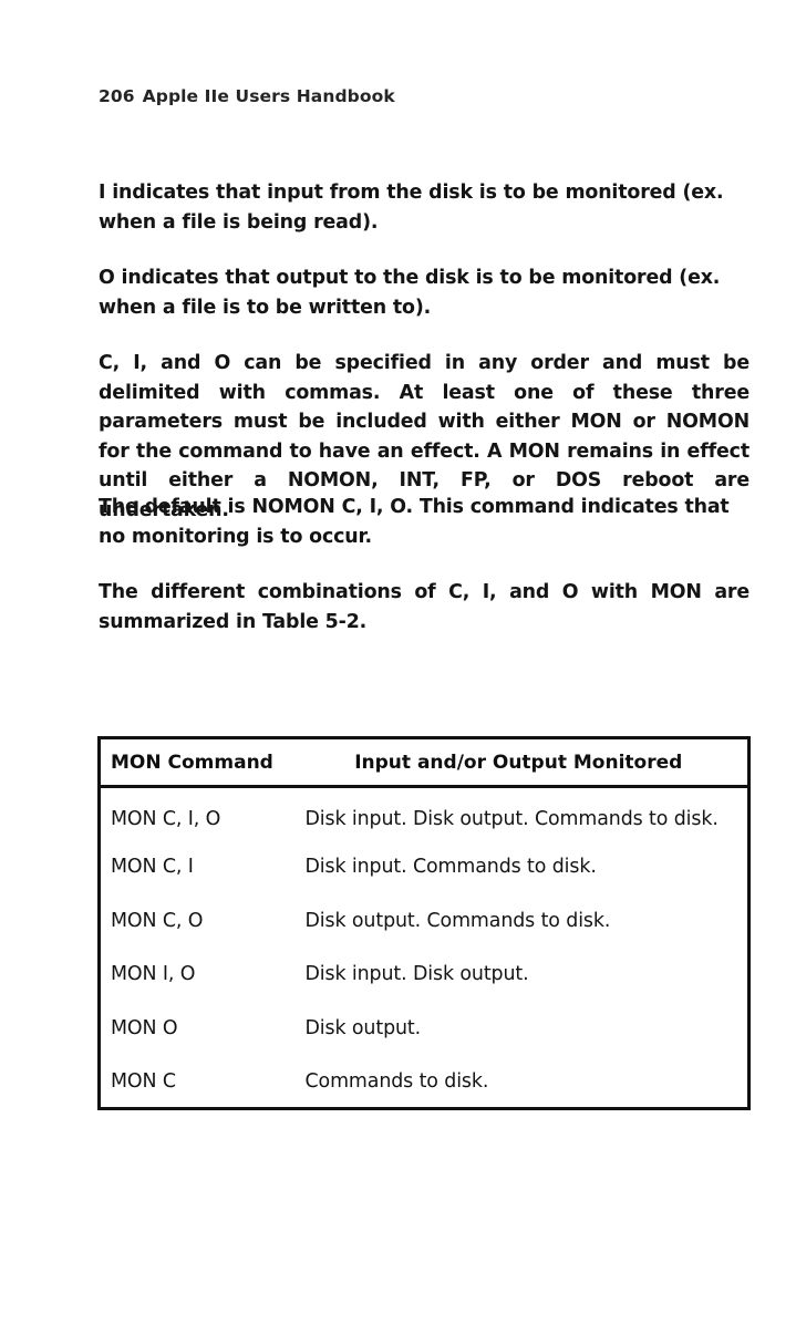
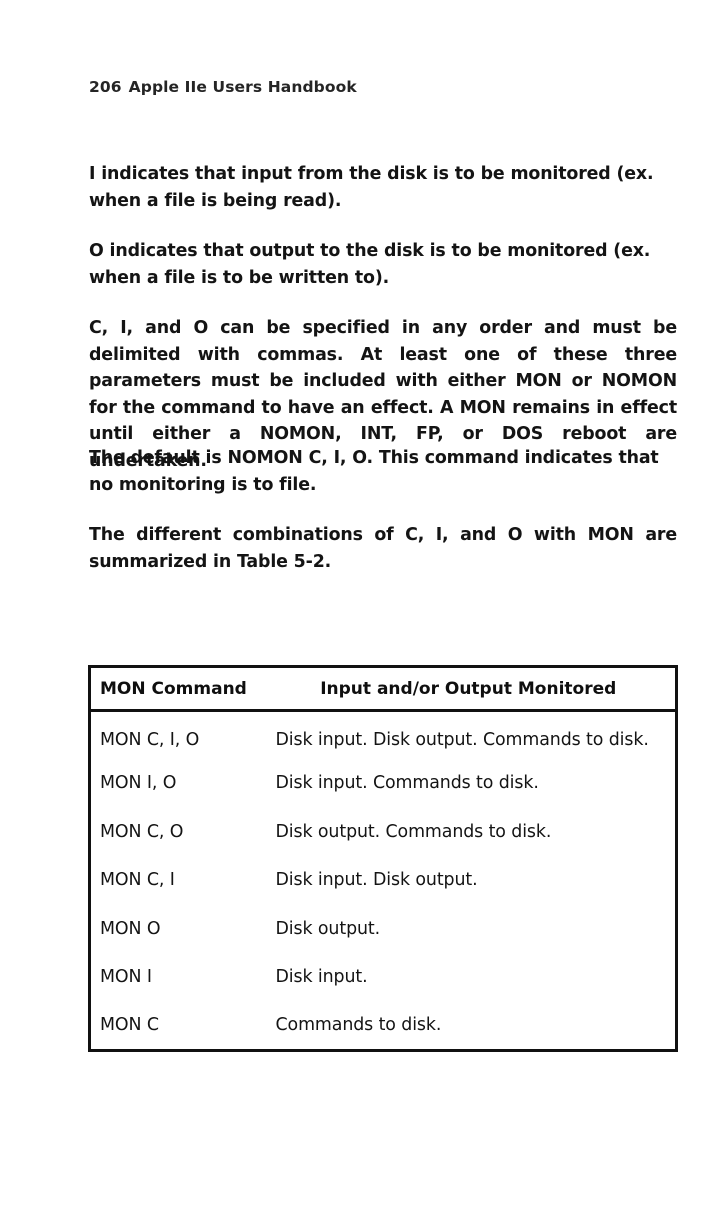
  206 Apple IIe Users Handbook
  I indicates that input from the disk is to be monitored (ex. when a file is being read).
  O indicates that output to the disk is to be monitored (ex. when a file is to be written to).
  C, I, and O can be specified in any order and must be delimited with commas. At least one of these three parameters must be included with either MON or NOMON for the command to have an effect. A MON remains in effect until either a NOMON, INT, FP, or DOS reboot are undertaken.
- The default is NOMON C, I, O. This command indicates that no monitoring is to occur.
+ The default is NOMON C, I, O. This command indicates that no monitoring is to file.
  The different combinations of C, I, and O with MON are summarized in Table 5-2.
  MON Command	Input and/or Output Monitored
  MON C, I, O	Disk input. Disk output. Commands to disk.
- MON C, I	Disk input. Commands to disk.
+ MON I, O	Disk input. Commands to disk.
  MON C, O	Disk output. Commands to disk.
- MON I, O	Disk input. Disk output.
+ MON C, I	Disk input. Disk output.
  MON O	Disk output.
+ MON I	Disk input.
  MON C	Commands to disk.
